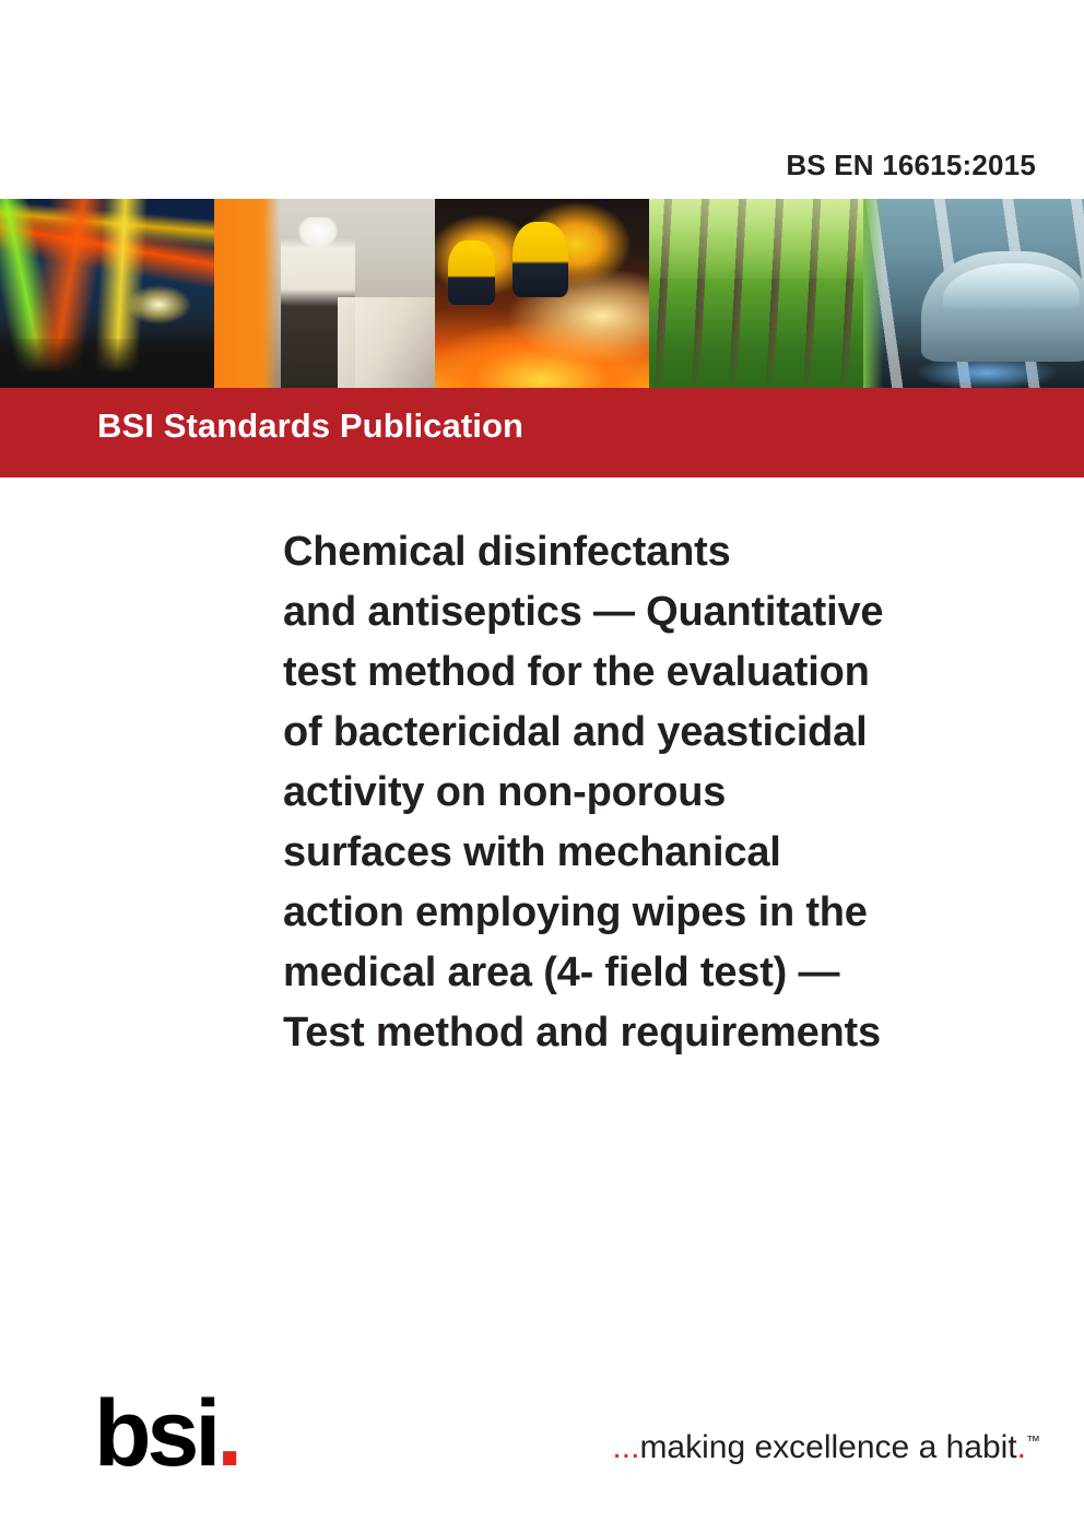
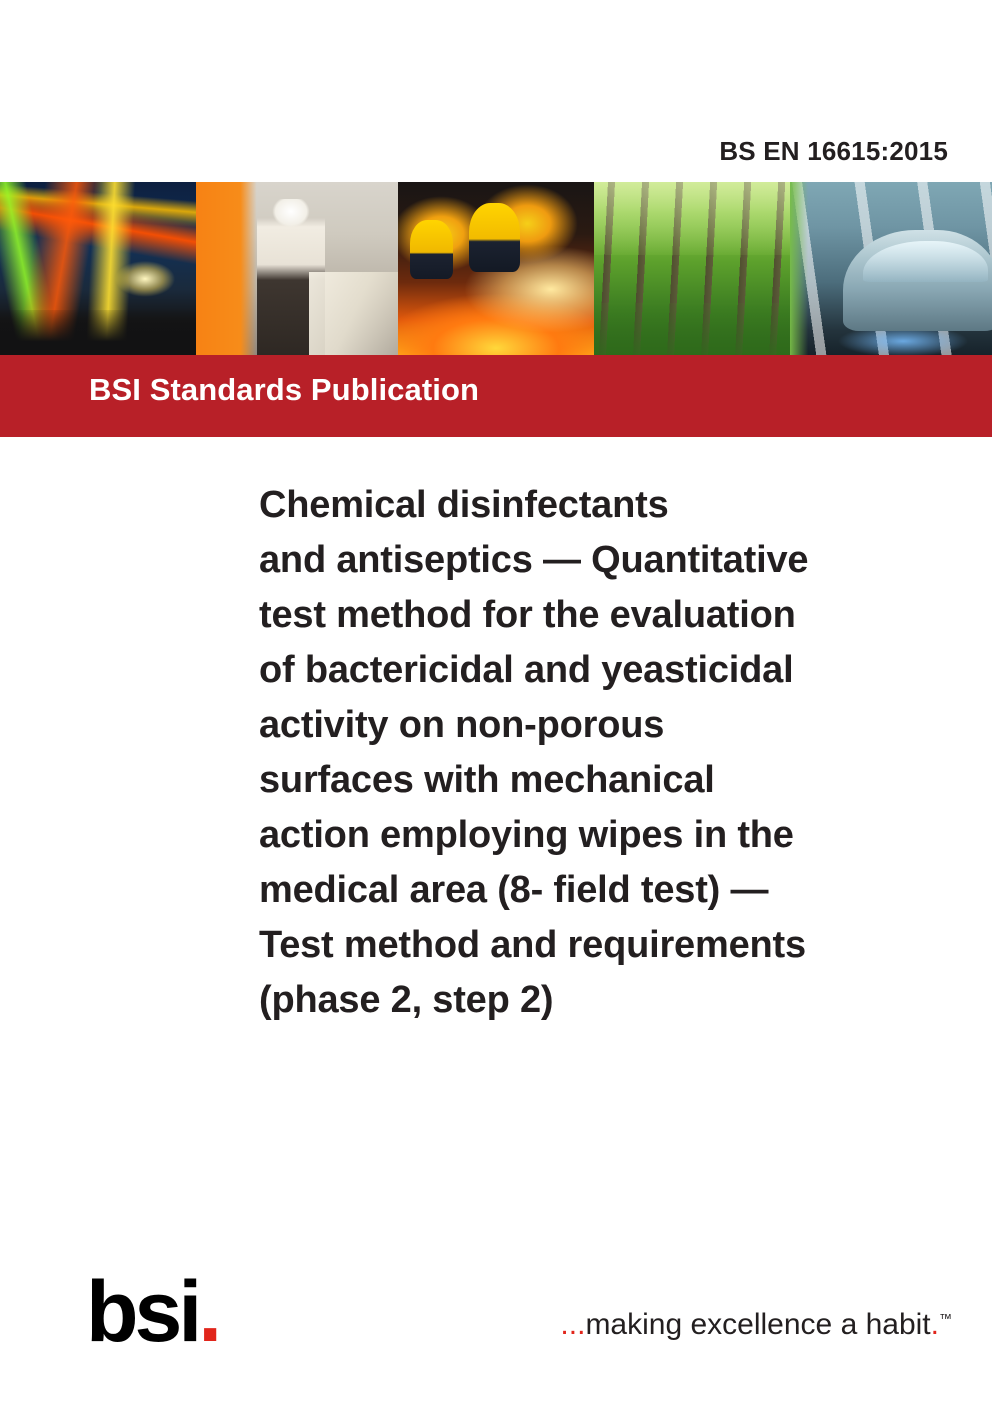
  BS EN 16615:2015
  BSI Standards Publication
  Chemical disinfectants
  and antiseptics — Quantitative
  test method for the evaluation
  of bactericidal and yeasticidal
  activity on non-porous
  surfaces with mechanical
  action employing wipes in the
- medical area (4- field test) —
+ medical area (8- field test) —
  Test method and requirements
+ (phase 2, step 2)
  bsi.
  ...making excellence a habit.™
